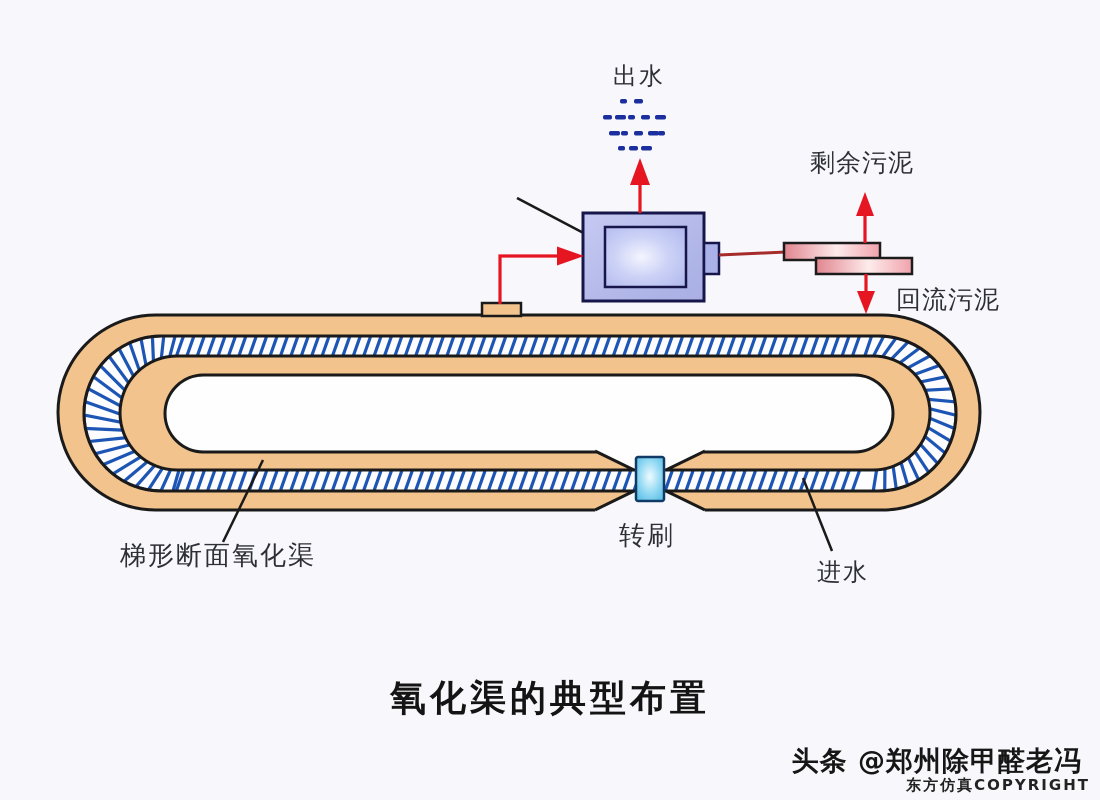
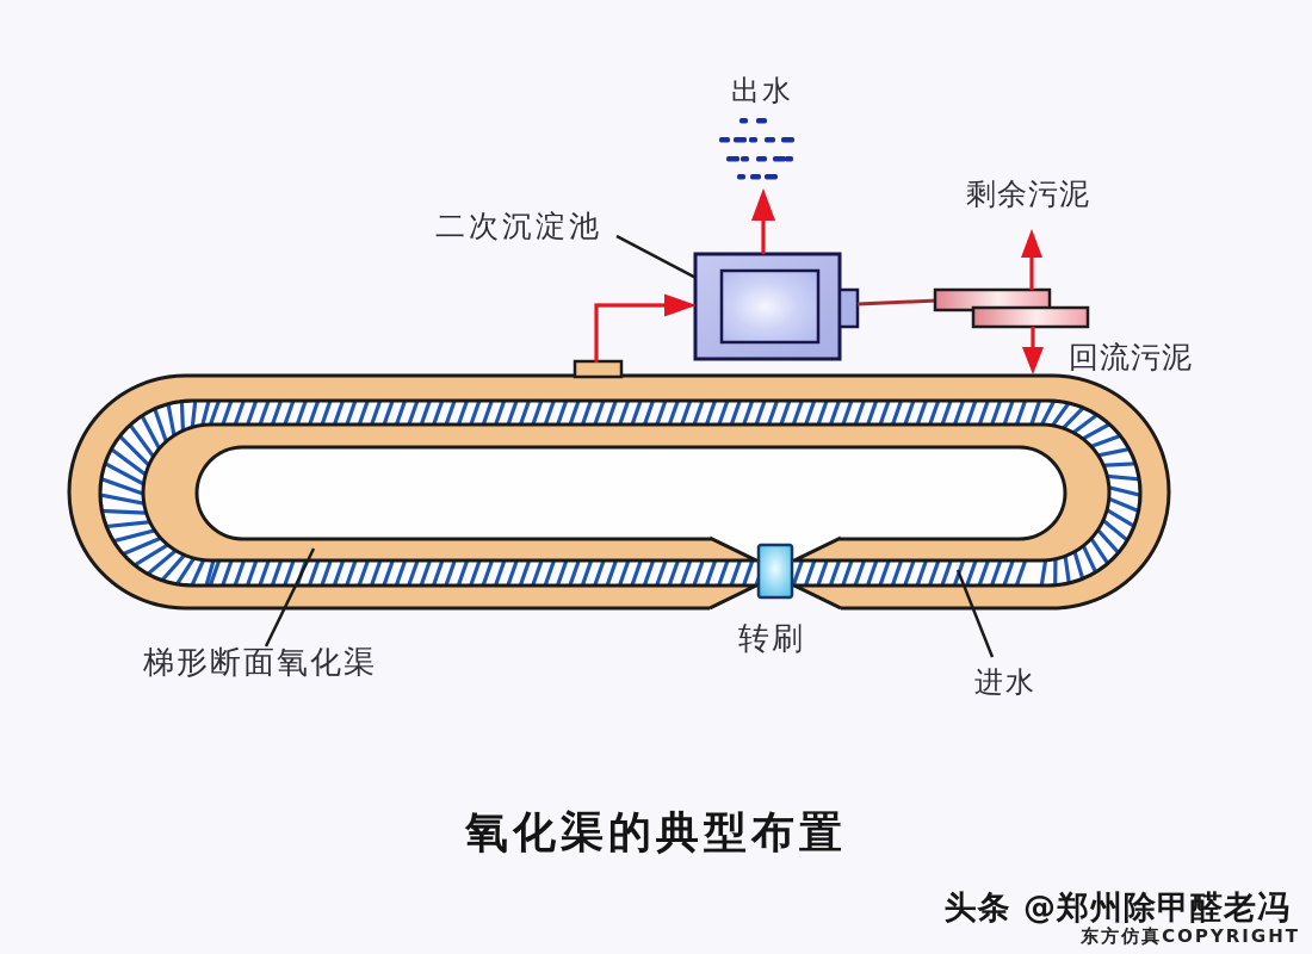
  出水
+ 二次沉淀池
  剩余污泥
  回流污泥
  转刷
  梯形断面氧化渠
  进水
  氧化渠的典型布置
  头条 @郑州除甲醛老冯
  东方仿真COPYRIGHT
